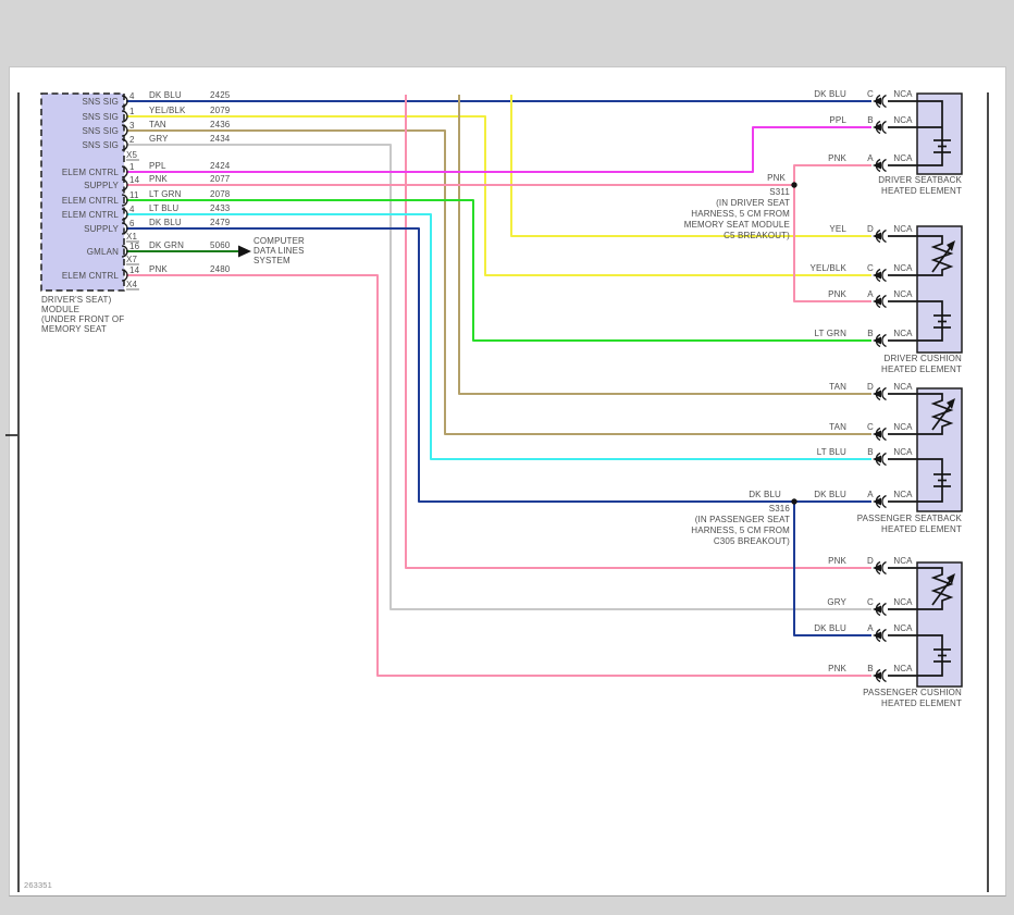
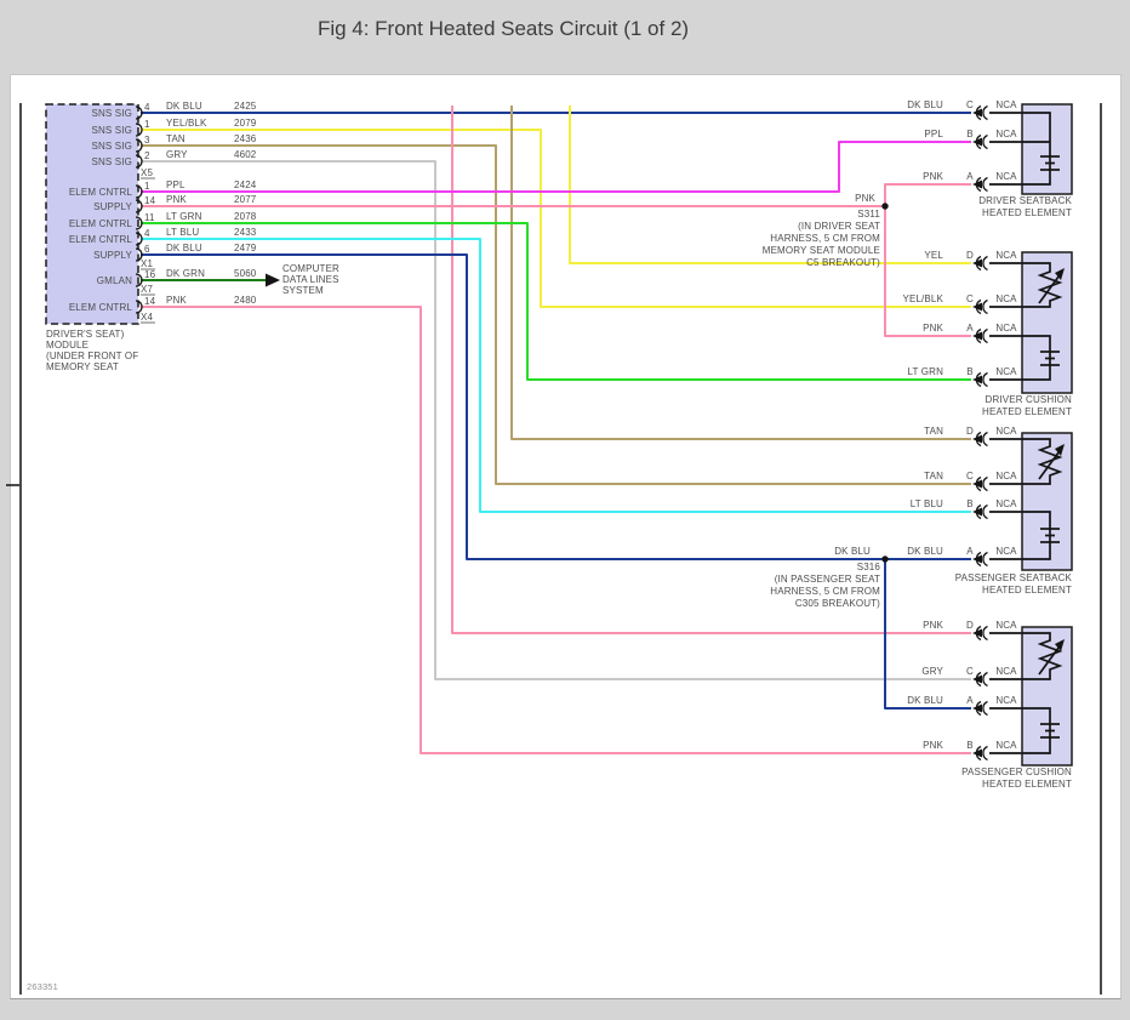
+ Fig 4: Front Heated Seats Circuit (1 of 2)
  COMPUTER
  DATA LINES
  SYSTEM
  SNS SIG
  SNS SIG
  SNS SIG
  SNS SIG
  ELEM CNTRL
  SUPPLY
  ELEM CNTRL
  ELEM CNTRL
  SUPPLY
  GMLAN
  ELEM CNTRL
  4
  1
  3
  2
  1
  14
  11
  4
  6
  16
  14
  DK BLU
  YEL/BLK
  TAN
  GRY
  PPL
  PNK
  LT GRN
  LT BLU
  DK BLU
  DK GRN
  PNK
  2425
  2079
  2436
- 2434
+ 4602
  2424
  2077
  2078
  2433
  2479
  5060
  2480
  X5
  X1
  X7
  X4
  DRIVER'S SEAT)
  MODULE
  (UNDER FRONT OF
  MEMORY SEAT
  PNK
  S311
  (IN DRIVER SEAT
  HARNESS, 5 CM FROM
  MEMORY SEAT MODULE
  C5 BREAKOUT)
  DK BLU
  S316
  (IN PASSENGER SEAT
  HARNESS, 5 CM FROM
  C305 BREAKOUT)
  DK BLU
  C
  NCA
  PPL
  B
  NCA
  PNK
  A
  NCA
  YEL
  D
  NCA
  YEL/BLK
  C
  NCA
  PNK
  A
  NCA
  LT GRN
  B
  NCA
  TAN
  D
  NCA
  TAN
  C
  NCA
  LT BLU
  B
  NCA
  DK BLU
  A
  NCA
  PNK
  D
  NCA
  GRY
  C
  NCA
  DK BLU
  A
  NCA
  PNK
  B
  NCA
  DRIVER SEATBACK
  HEATED ELEMENT
  DRIVER CUSHION
  HEATED ELEMENT
  PASSENGER SEATBACK
  HEATED ELEMENT
  PASSENGER CUSHION
  HEATED ELEMENT
  263351
